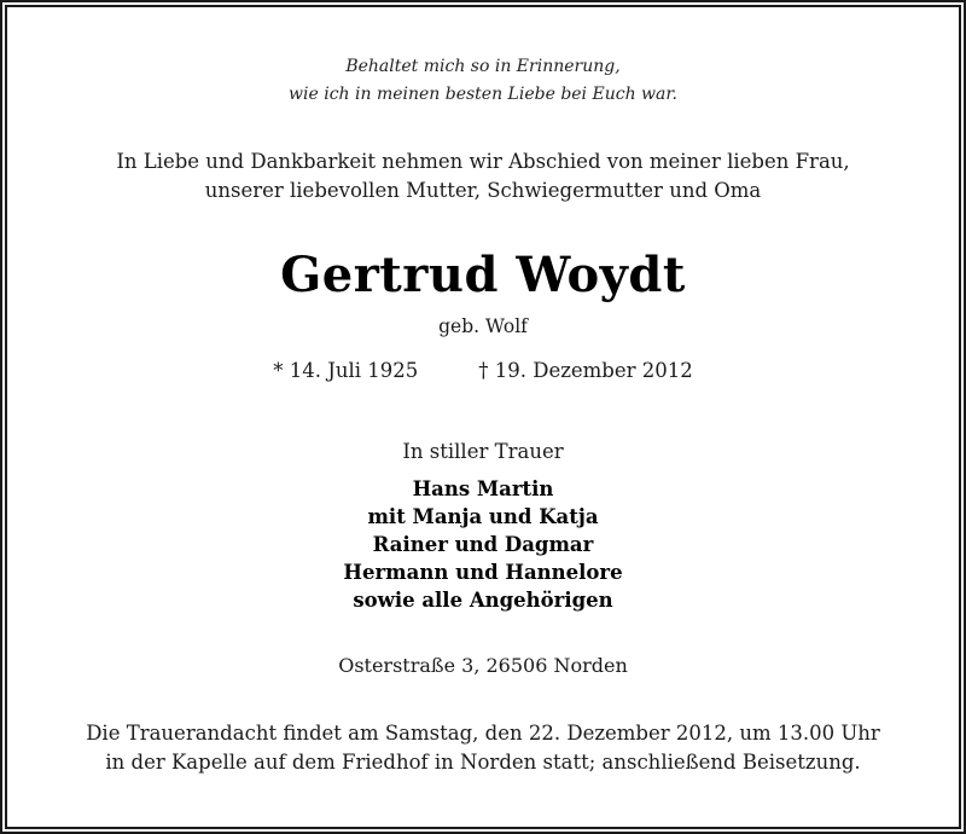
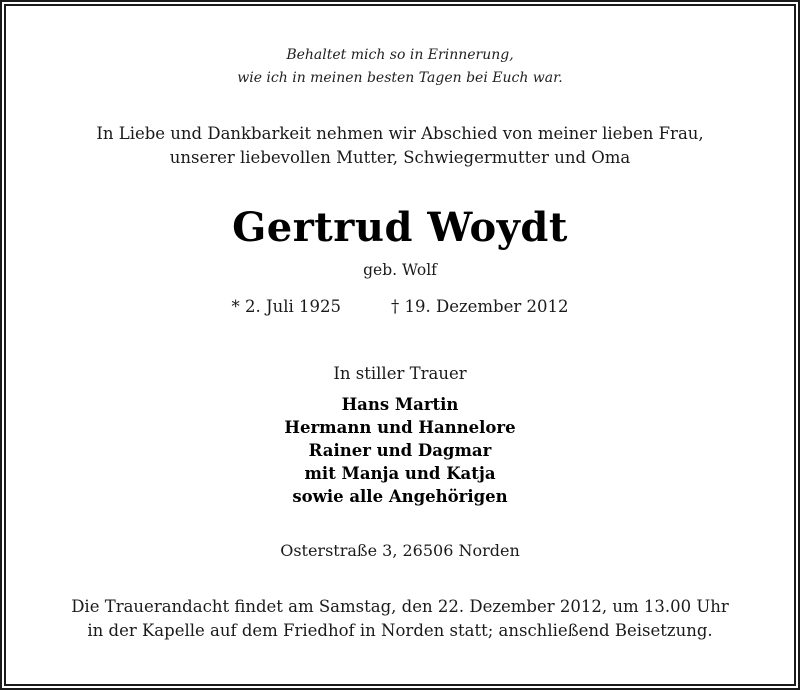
  Behaltet mich so in Erinnerung,
- wie ich in meinen besten Liebe bei Euch war.
+ wie ich in meinen besten Tagen bei Euch war.
  In Liebe und Dankbarkeit nehmen wir Abschied von meiner lieben Frau,
  unserer liebevollen Mutter, Schwiegermutter und Oma
  Gertrud Woydt
  geb. Wolf
- * 14. Juli 1925 † 19. Dezember 2012
+ * 2. Juli 1925 † 19. Dezember 2012
  In stiller Trauer
  Hans Martin
- mit Manja und Katja
+ Hermann und Hannelore
  Rainer und Dagmar
- Hermann und Hannelore
+ mit Manja und Katja
  sowie alle Angehörigen
  Osterstraße 3, 26506 Norden
  Die Trauerandacht findet am Samstag, den 22. Dezember 2012, um 13.00 Uhr
  in der Kapelle auf dem Friedhof in Norden statt; anschließend Beisetzung.
